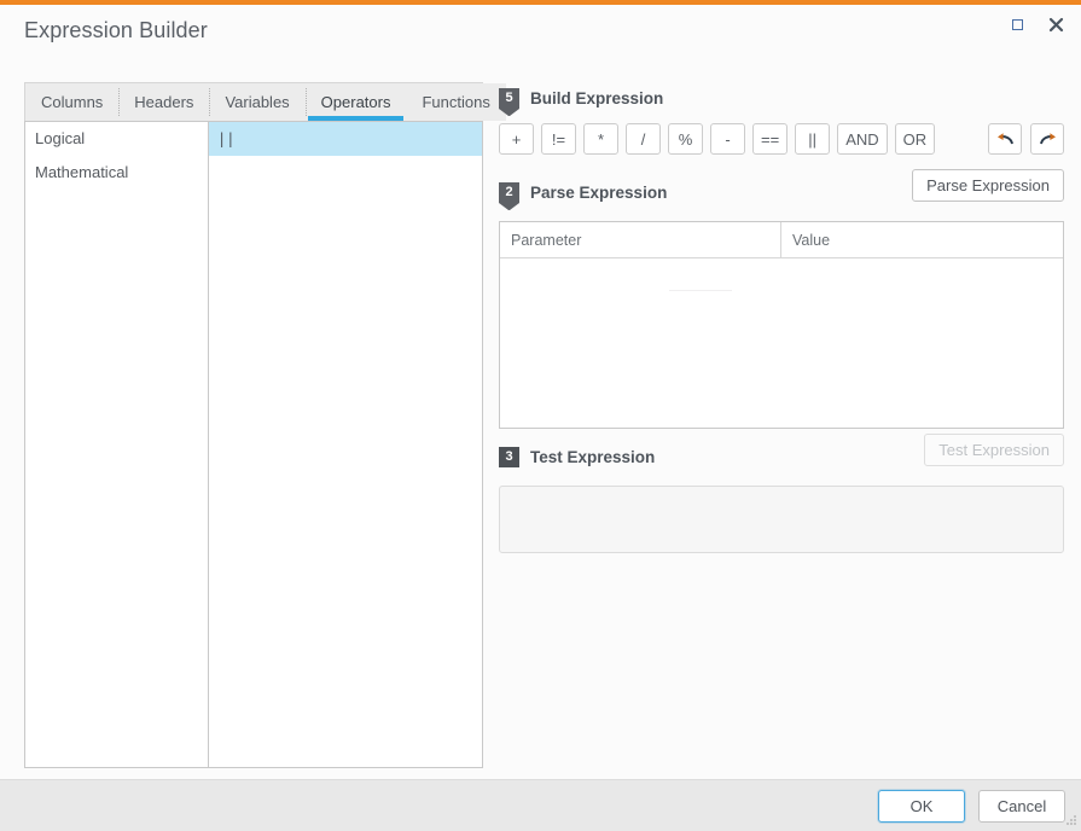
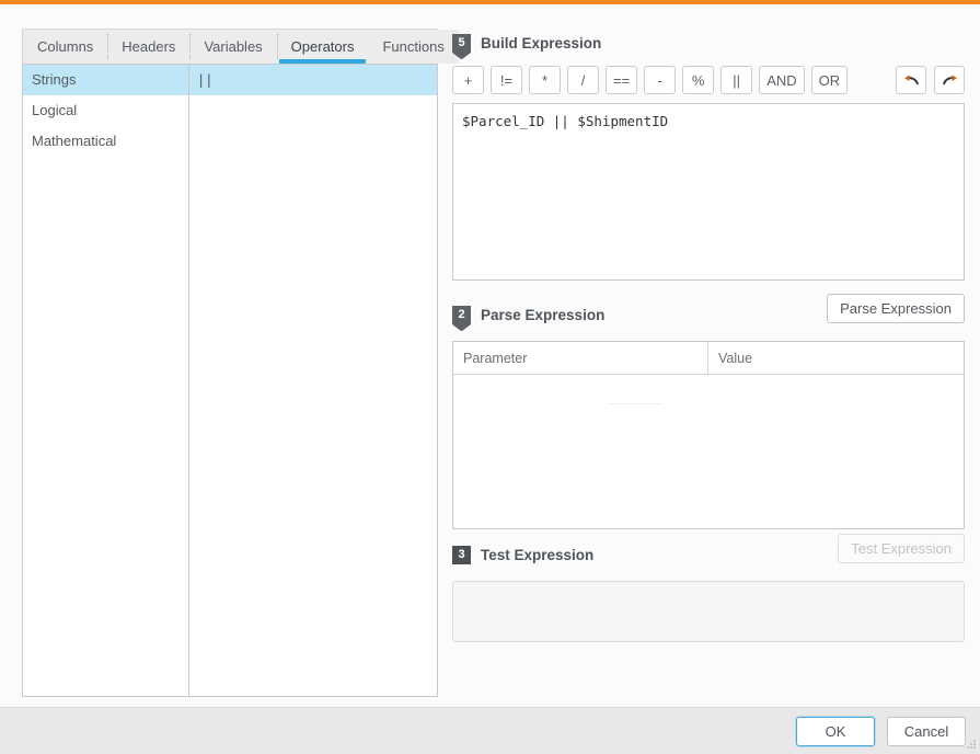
- Expression Builder
  Columns
  Headers
  Variables
  Operators
  Functions
+ Strings
  Logical
  Mathematical
  ||
  5
  Build Expression
  +
  !=
  *
  /
- %
+ ==
  -
- ==
+ %
  ||
  AND
  OR
+ $Parcel_ID || $ShipmentID
  2
  Parse Expression
  Parse Expression
  Parameter
  Value
  3
  Test Expression
  Test Expression
  OK
  Cancel
